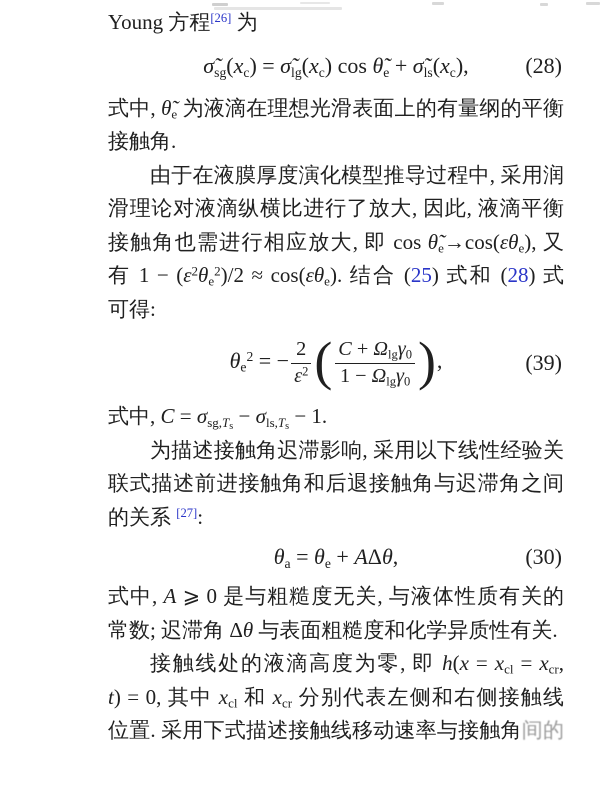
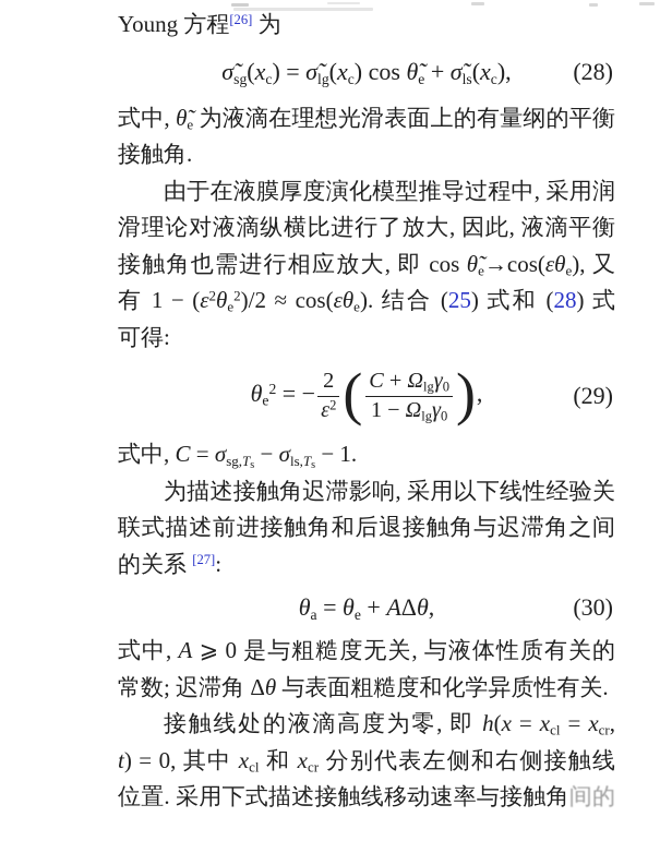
  Young 方程[26] 为
  σ̃sg(xc) = σ̃lg(xc) cos θ̃e + σ̃ls(xc),
  (28)
  式中, θ̃e 为液滴在理想光滑表面上的有量纲的平衡
  接触角.
  由于在液膜厚度演化模型推导过程中, 采用润
  滑理论对液滴纵横比进行了放大, 因此, 液滴平衡
  接触角也需进行相应放大, 即 cos θ̃e→cos(εθe), 又
  有 1 − (ε2θe2)/2 ≈ cos(εθe). 结合 (25) 式和 (28) 式
  可得:
  θe2 = −
  2
  ε2
  (
  C + Ωlgγ0
  1 − Ωlgγ0
  ),
- (39)
+ (29)
  式中, C = σsg,Ts − σls,Ts − 1.
  为描述接触角迟滞影响, 采用以下线性经验关
  联式描述前进接触角和后退接触角与迟滞角之间
  的关系 [27]:
  θa = θe + AΔθ,
  (30)
  式中, A ⩾ 0 是与粗糙度无关, 与液体性质有关的
  常数; 迟滞角 Δθ 与表面粗糙度和化学异质性有关.
  接触线处的液滴高度为零, 即 h(x = xcl = xcr,
  t) = 0, 其中 xcl 和 xcr 分别代表左侧和右侧接触线
  位置. 采用下式描述接触线移动速率与接触角间的
